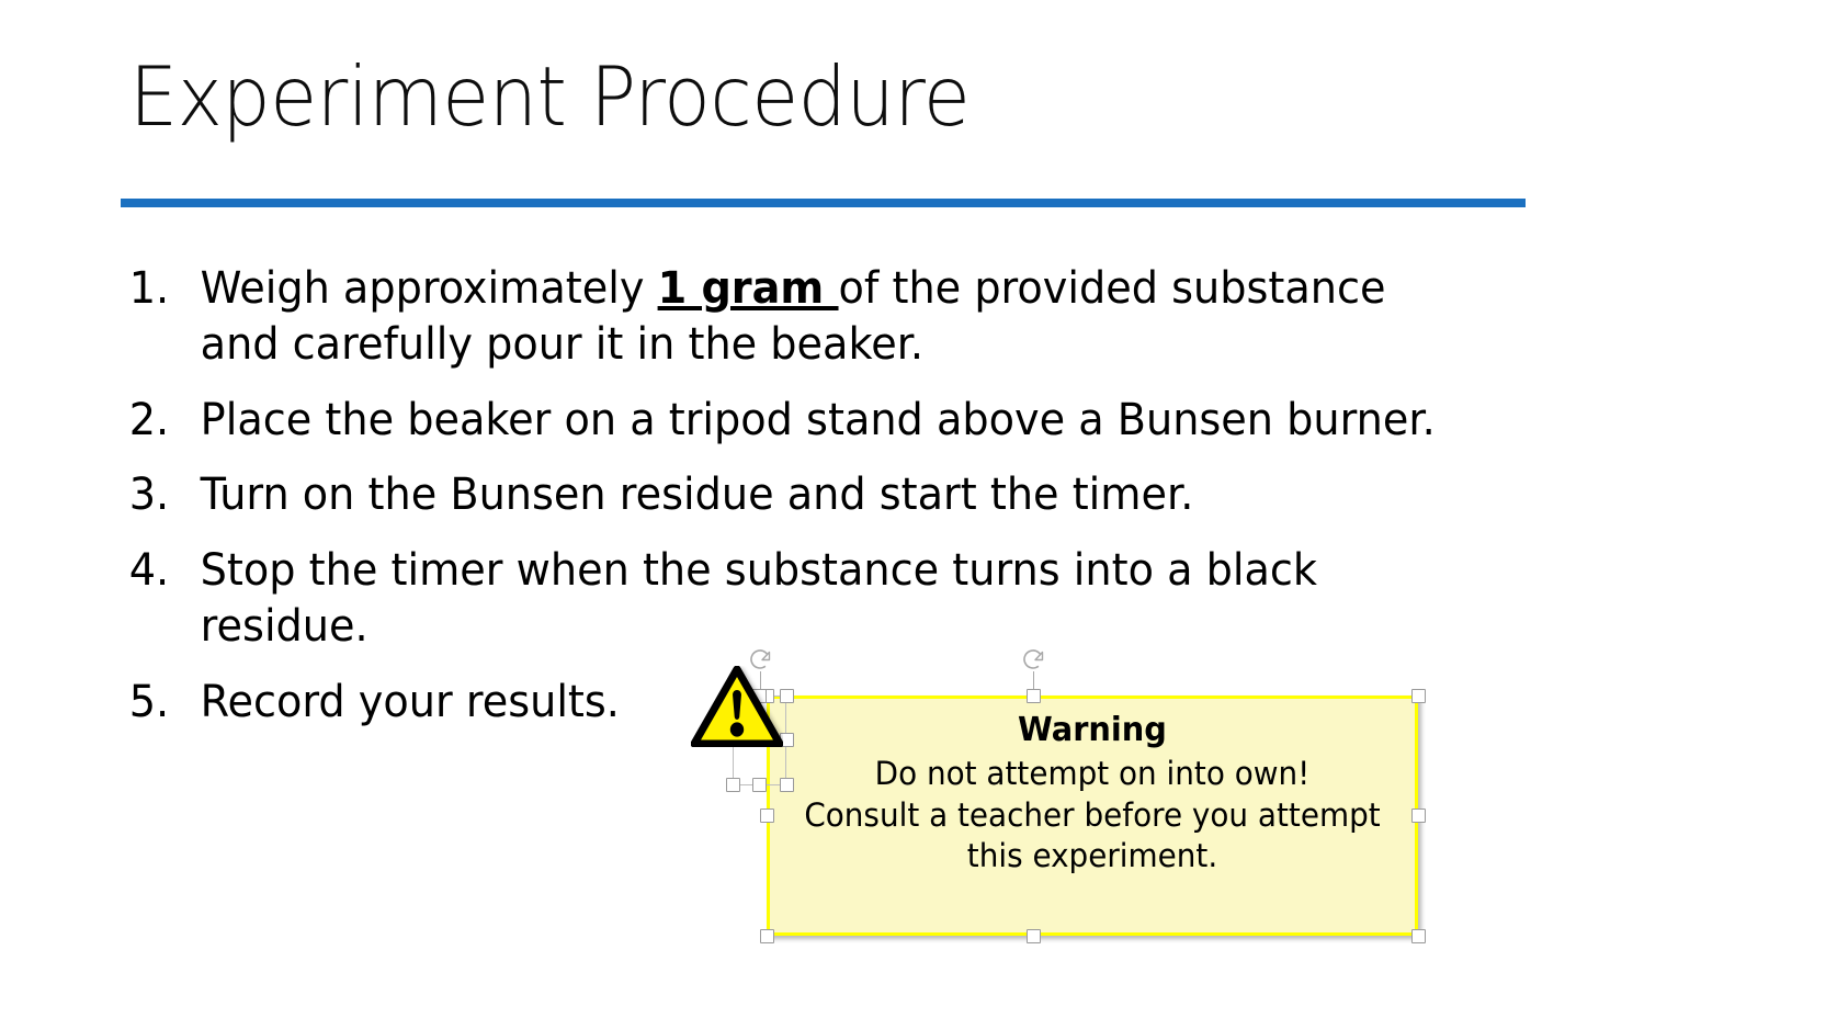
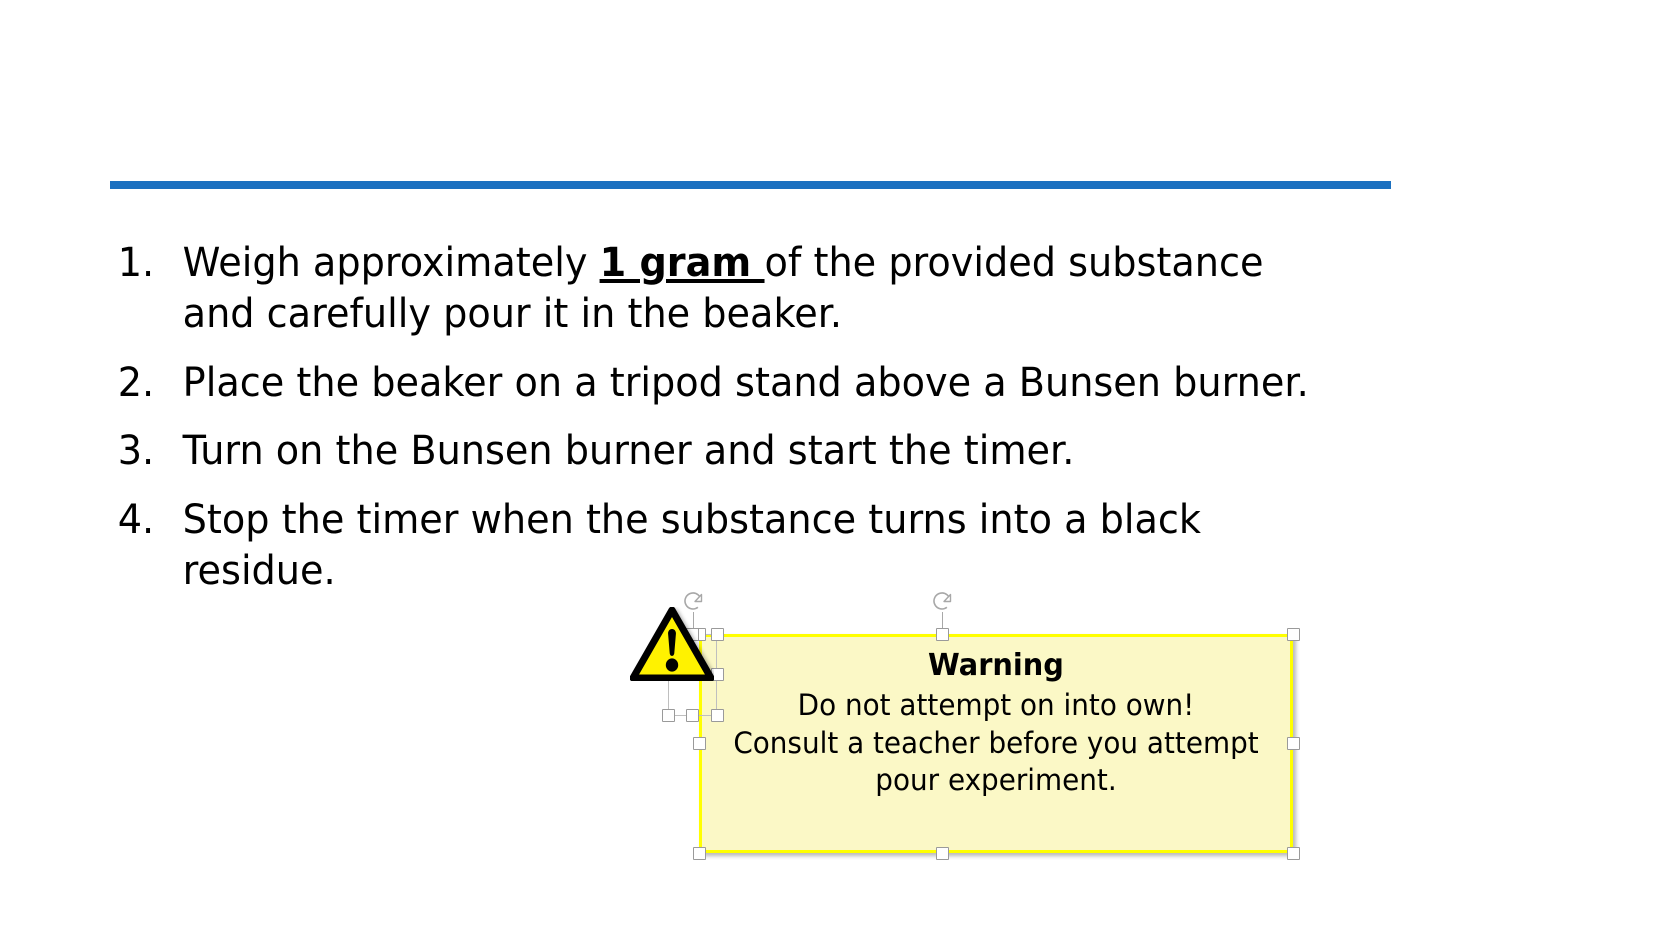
- Experiment Procedure
  1.
  Weigh approximately 1 gram of the provided substance and carefully pour it in the beaker.
  2.
  Place the beaker on a tripod stand above a Bunsen burner.
  3.
- Turn on the Bunsen residue and start the timer.
+ Turn on the Bunsen burner and start the timer.
  4.
  Stop the timer when the substance turns into a black residue.
- 5.
- Record your results.
  Warning
  Do not attempt on into own!
- Consult a teacher before you attempt this experiment.
+ Consult a teacher before you attempt pour experiment.
